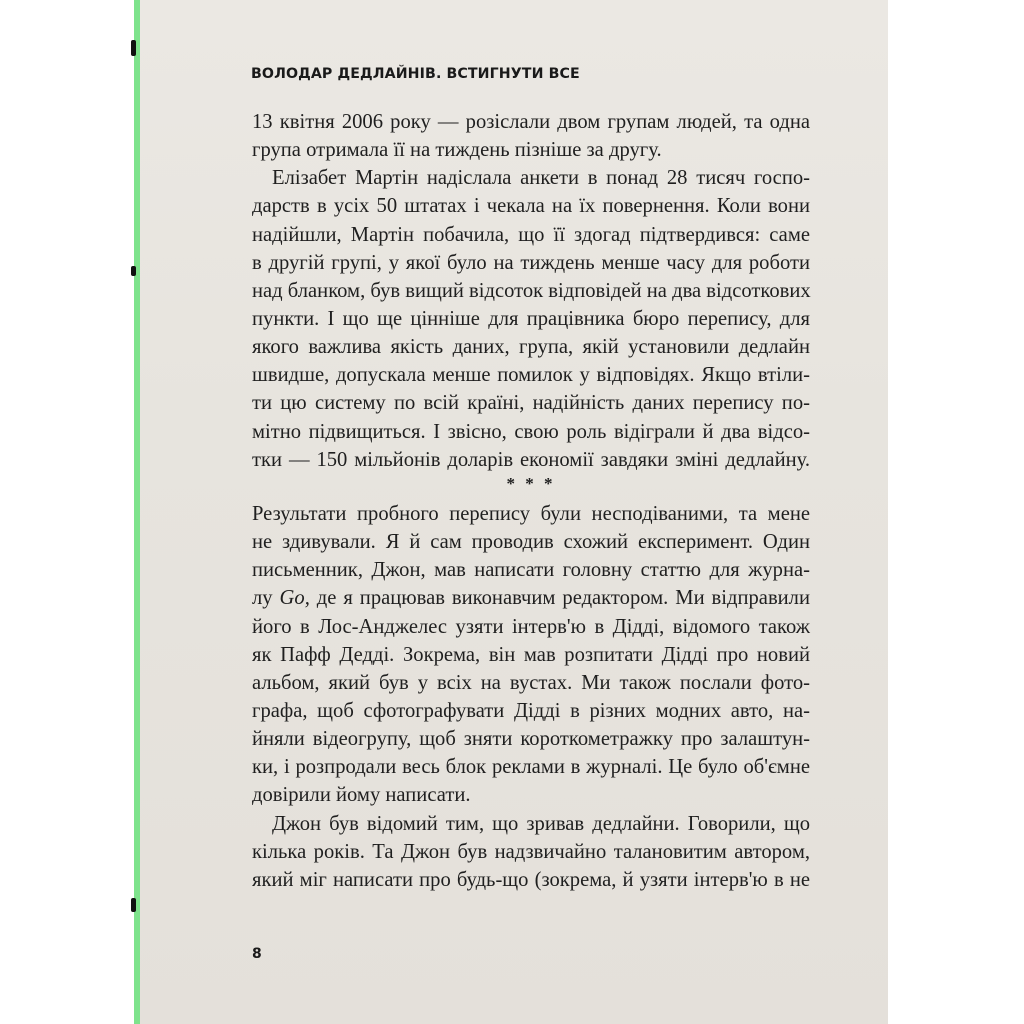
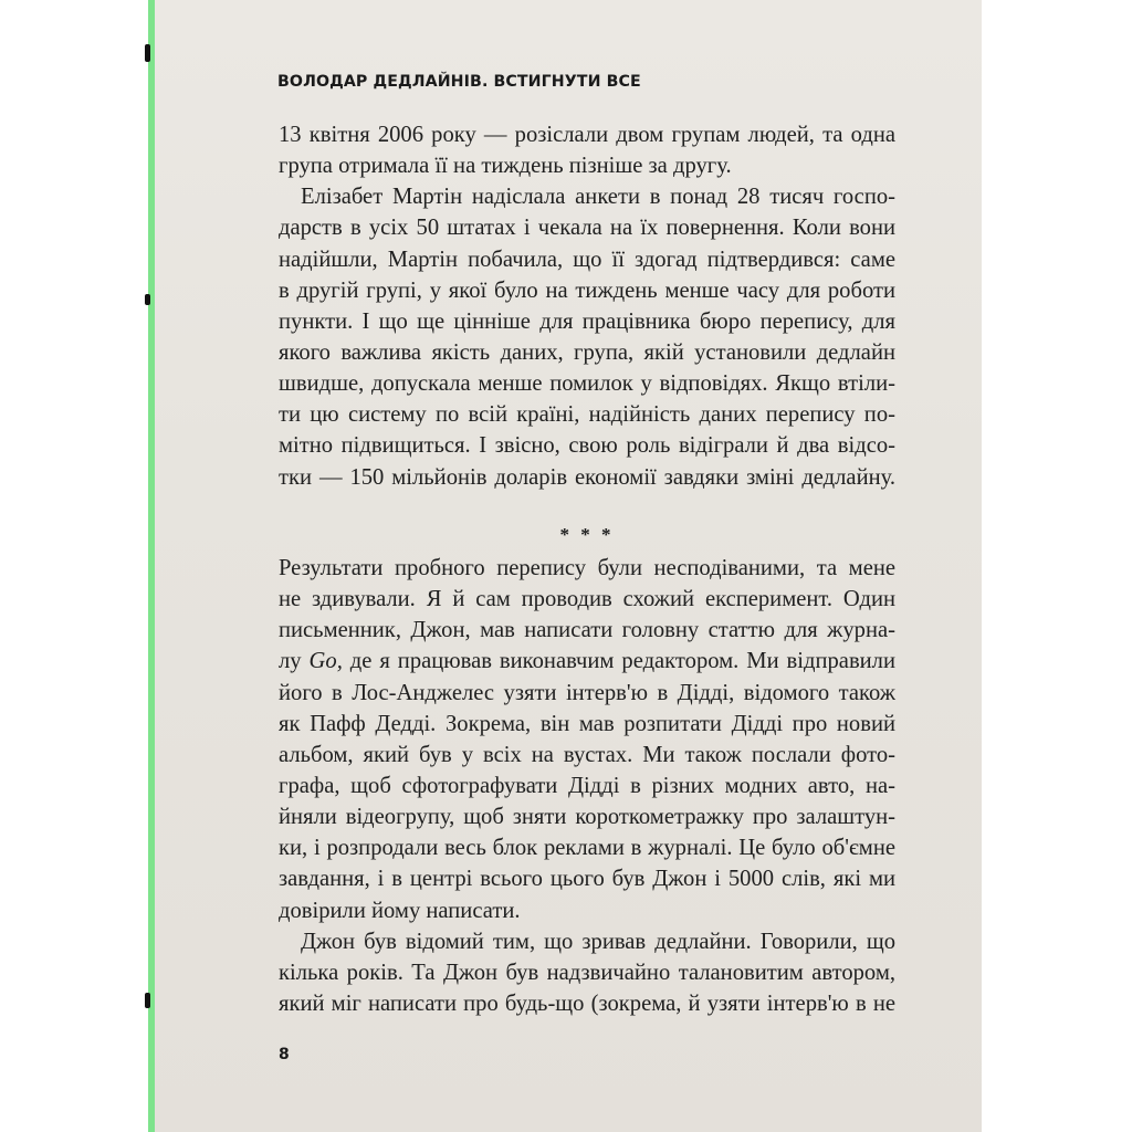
  ВОЛОДАР ДЕДЛАЙНІВ. ВСТИГНУТИ ВСЕ
  13 квітня 2006 року — розіслали двом групам людей, та одна
  група отримала її на тиждень пізніше за другу.
  Елізабет Мартін надіслала анкети в понад 28 тисяч госпо-
  дарств в усіх 50 штатах і чекала на їх повернення. Коли вони
  надійшли, Мартін побачила, що її здогад підтвердився: саме
  в другій групі, у якої було на тиждень менше часу для роботи
- над бланком, був вищий відсоток відповідей на два відсоткових
  пункти. І що ще цінніше для працівника бюро перепису, для
  якого важлива якість даних, група, якій установили дедлайн
  швидше, допускала менше помилок у відповідях. Якщо втіли-
  ти цю систему по всій країні, надійність даних перепису по-
  мітно підвищиться. І звісно, свою роль відіграли й два відсо-
  тки — 150 мільйонів доларів економії завдяки зміні дедлайну.
  * * *
  Результати пробного перепису були несподіваними, та мене
  не здивували. Я й сам проводив схожий експеримент. Один
  письменник, Джон, мав написати головну статтю для журна-
  лу Go, де я працював виконавчим редактором. Ми відправили
  його в Лос-Анджелес узяти інтерв'ю в Дідді, відомого також
  як Пафф Дедді. Зокрема, він мав розпитати Дідді про новий
  альбом, який був у всіх на вустах. Ми також послали фото-
  графа, щоб сфотографувати Дідді в різних модних авто, на-
  йняли відеогрупу, щоб зняти короткометражку про залаштун-
  ки, і розпродали весь блок реклами в журналі. Це було об'ємне
+ завдання, і в центрі всього цього був Джон і 5000 слів, які ми
  довірили йому написати.
  Джон був відомий тим, що зривав дедлайни. Говорили, що
  кілька років. Та Джон був надзвичайно талановитим автором,
  який міг написати про будь-що (зокрема, й узяти інтерв'ю в не
  8
